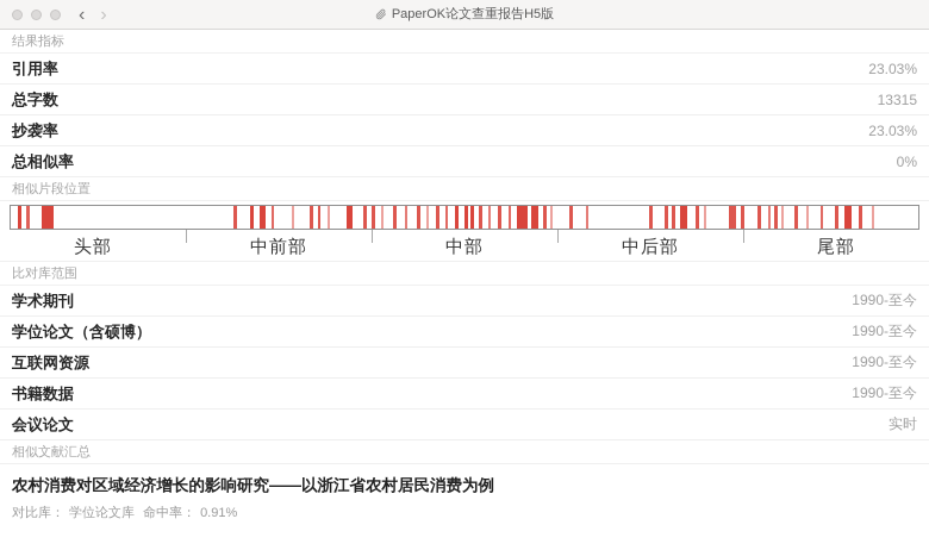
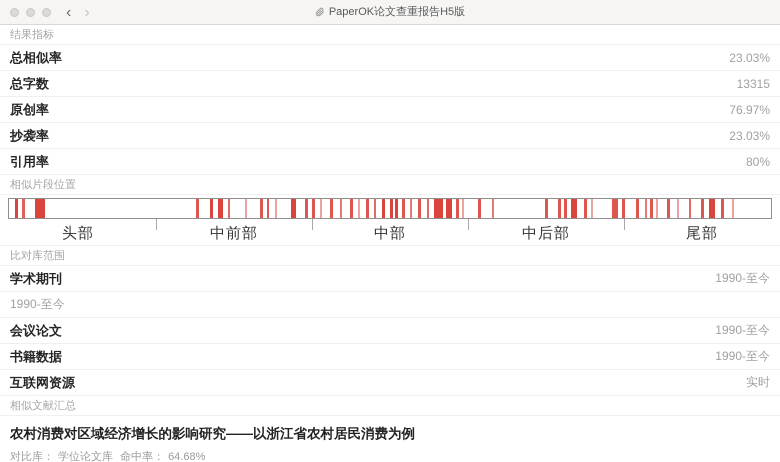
  ‹
  ›
  PaperOK论文查重报告H5版
  结果指标
- 引用率
+ 总相似率
  23.03%
  总字数
  13315
+ 原创率
+ 76.97%
  抄袭率
  23.03%
- 总相似率
+ 引用率
- 0%
+ 80%
  相似片段位置
  头部
  中前部
  中部
  中后部
  尾部
  比对库范围
  学术期刊
  1990-至今
- 学位论文（含硕博）
  1990-至今
- 互联网资源
+ 会议论文
  1990-至今
  书籍数据
  1990-至今
- 会议论文
+ 互联网资源
  实时
  相似文献汇总
  农村消费对区域经济增长的影响研究——以浙江省农村居民消费为例
- 对比库： 学位论文库 命中率： 0.91%
+ 对比库： 学位论文库 命中率： 64.68%
